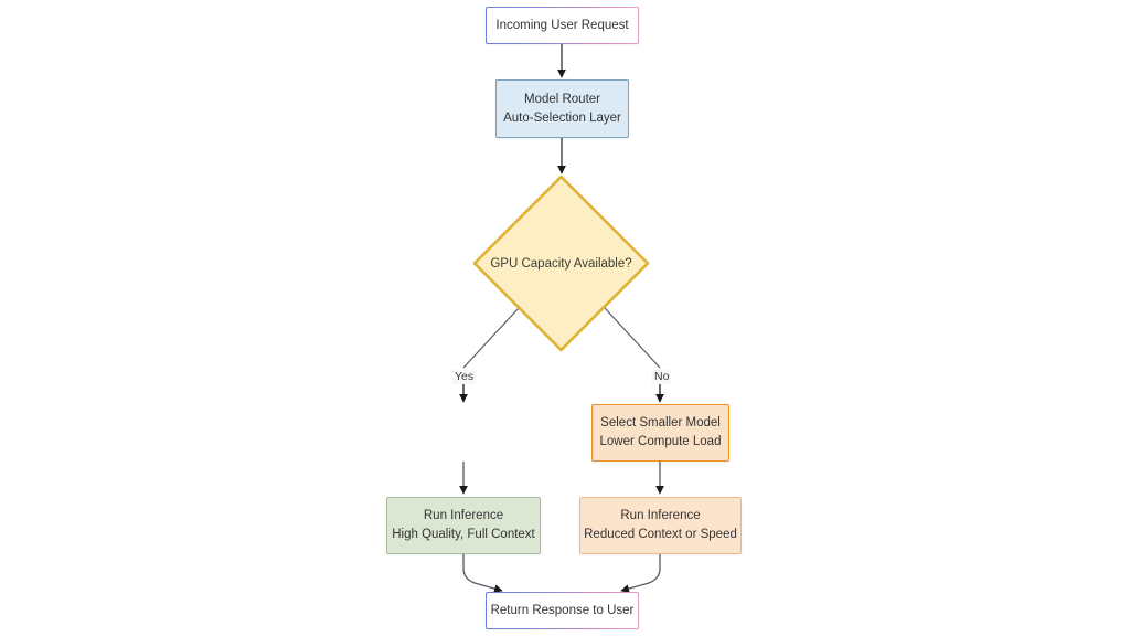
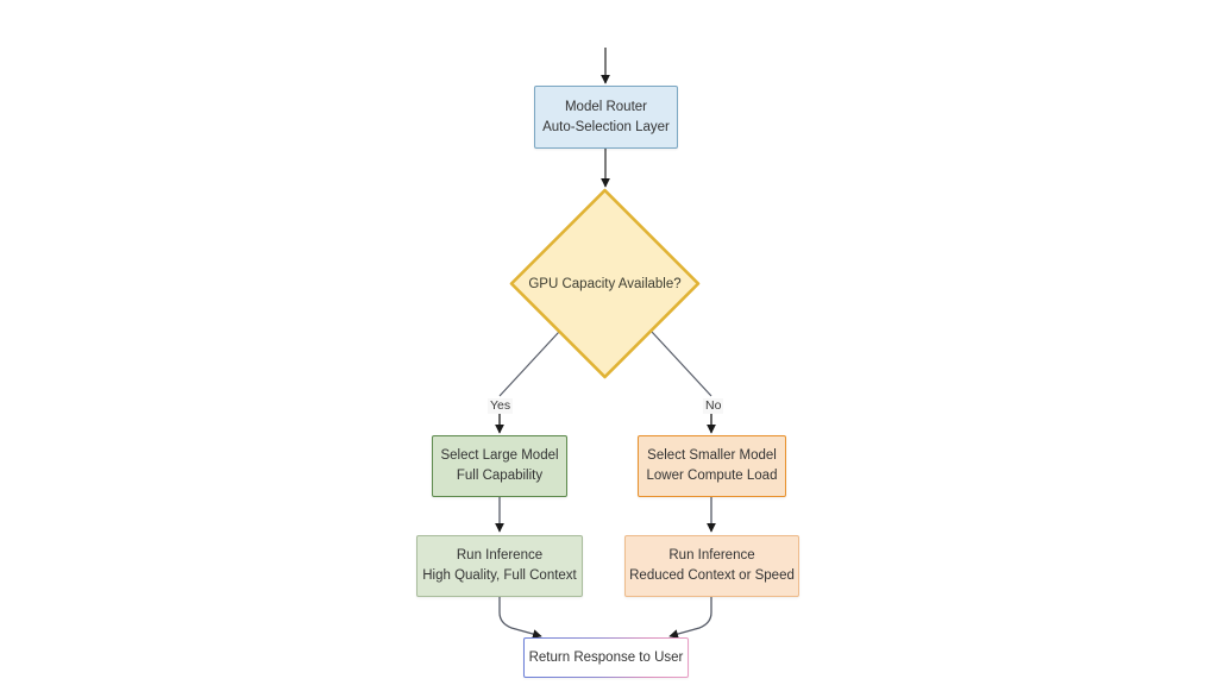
- Incoming User Request
  Model Router
  Auto-Selection Layer
  GPU Capacity Available?
  Yes
  No
+ Select Large Model
+ Full Capability
  Select Smaller Model
  Lower Compute Load
  Run Inference
  High Quality, Full Context
  Run Inference
  Reduced Context or Speed
  Return Response to User
